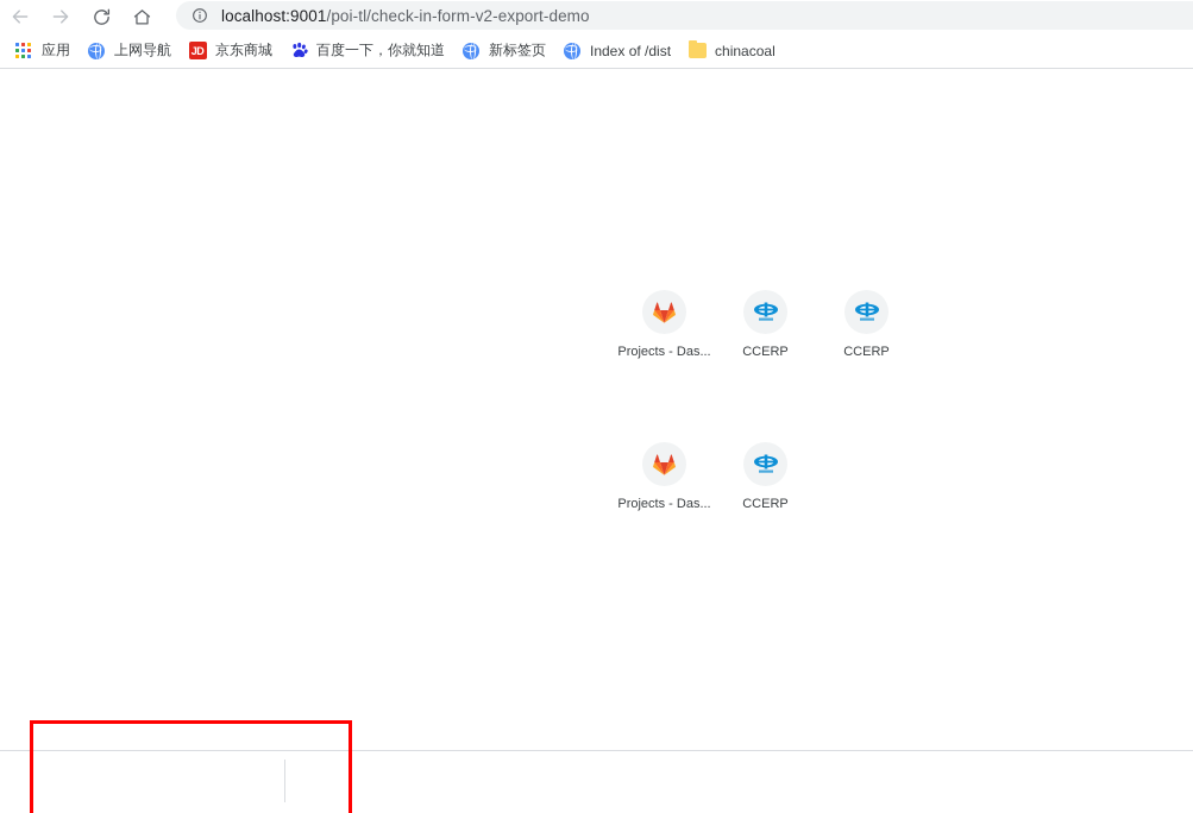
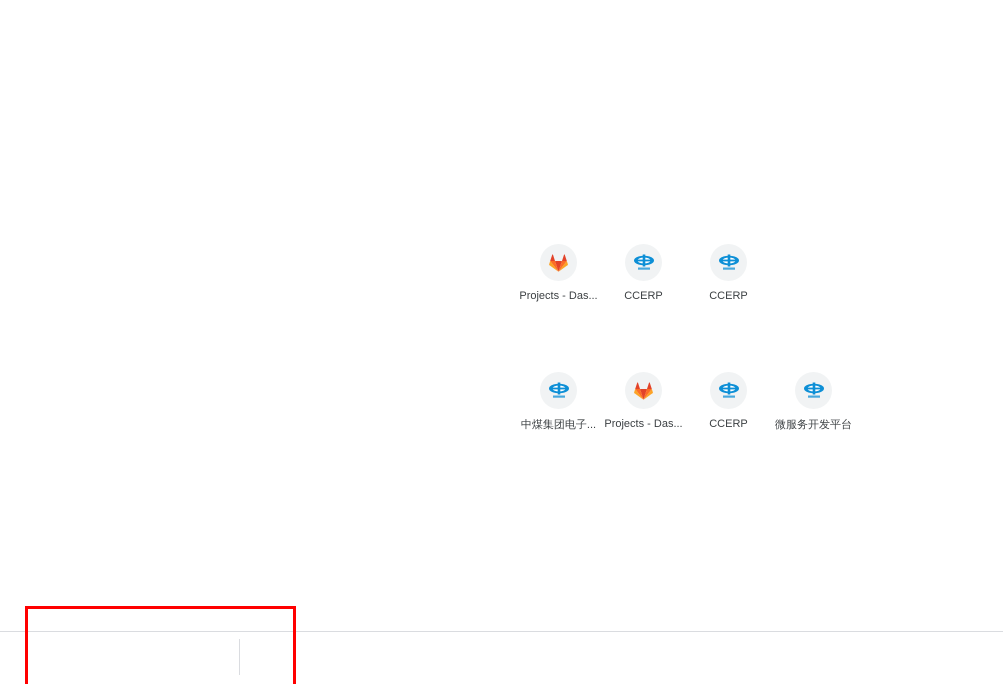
- localhost:9001/poi-tl/check-in-form-v2-export-demo
- 应用
- 上网导航
- JD
- 京东商城
- 百度一下，你就知道
- 新标签页
- Index of /dist
- chinacoal
  Projects - Das...
  CCERP
  CCERP
+ 中煤集团电子...
  Projects - Das...
  CCERP
+ 微服务开发平台
